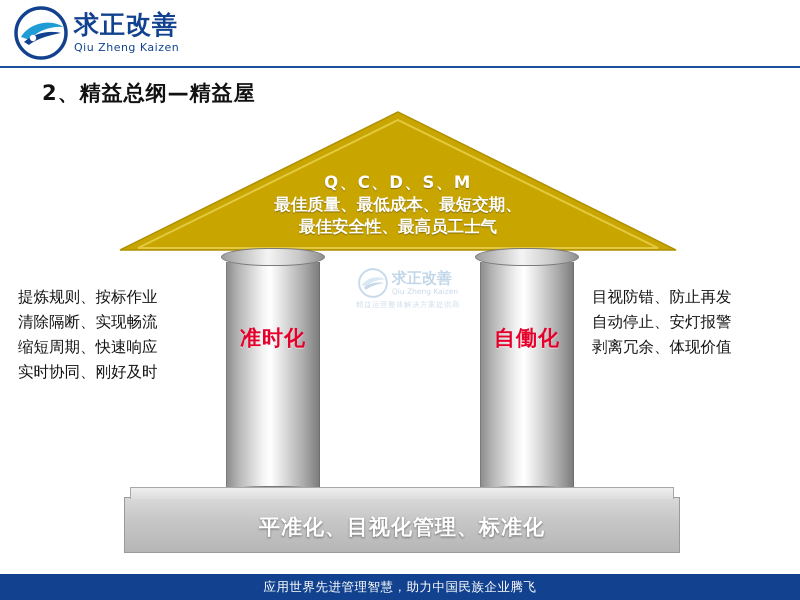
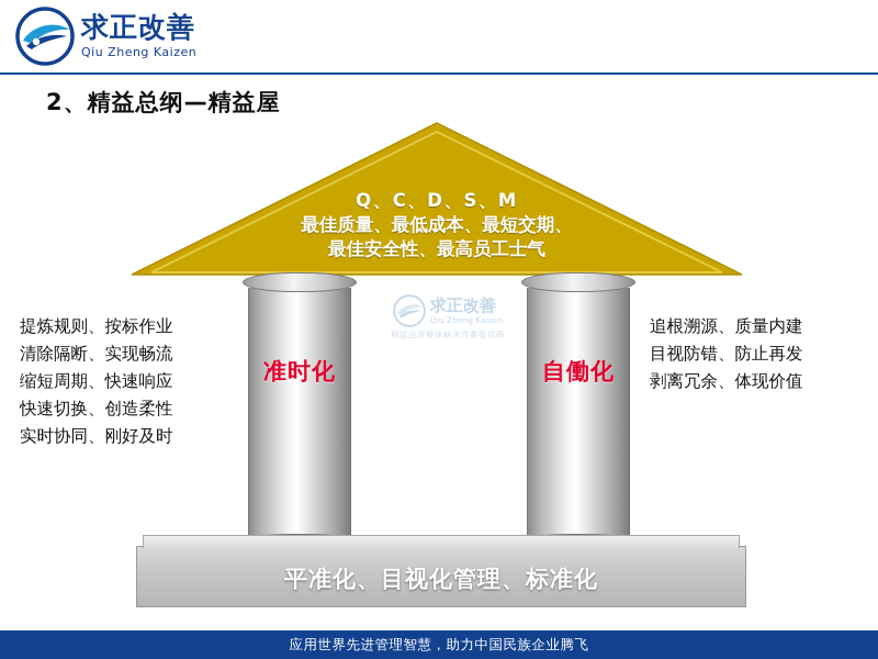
  求正改善
  Qiu Zheng Kaizen
  2、精益总纲—精益屋
  Q、C、D、S、M
  最佳质量、最低成本、最短交期、
  最佳安全性、最高员工士气
  提炼规则、按标作业
  清除隔断、实现畅流
  缩短周期、快速响应
+ 快速切换、创造柔性
  实时协同、刚好及时
+ 追根溯源、质量内建
  目视防错、防止再发
- 自动停止、安灯报警
  剥离冗余、体现价值
  准时化
  自働化
  求正改善
  Qiu Zheng Kaizen
  精益运营整体解决方案提供商
  平准化、目视化管理、标准化
  应用世界先进管理智慧，助力中国民族企业腾飞
